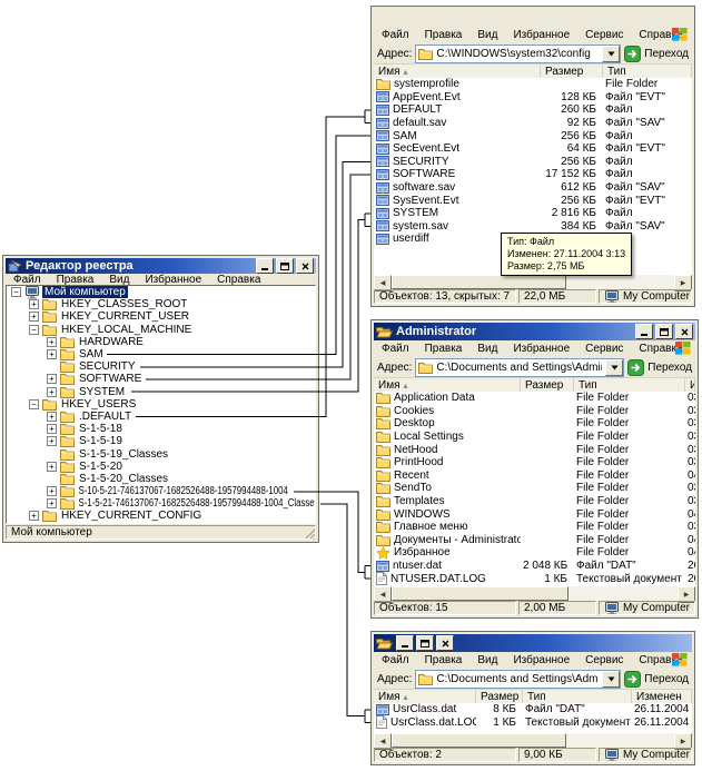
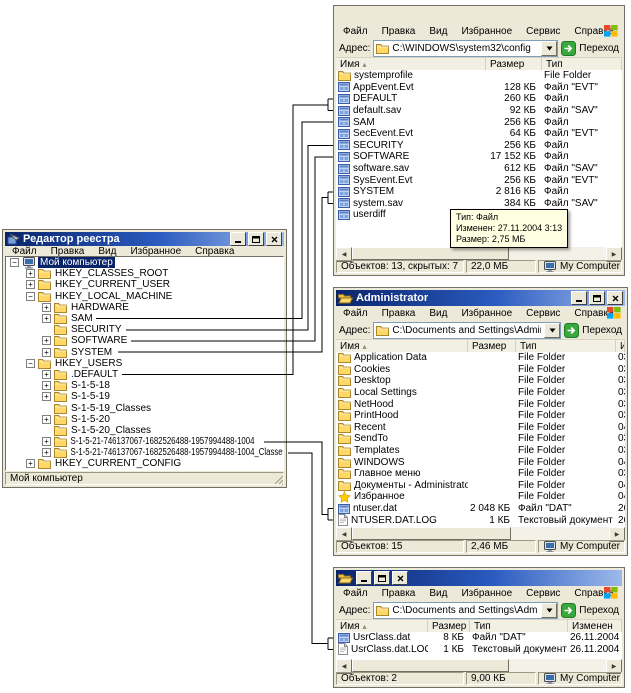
  Редактор реестра
  Файл
  Правка
  Вид
  Избранное
  Справка
  −
  Мой компьютер
  +
  HKEY_CLASSES_ROOT
  +
  HKEY_CURRENT_USER
  −
  HKEY_LOCAL_MACHINE
  +
  HARDWARE
  +
  SAM
  SECURITY
  +
  SOFTWARE
  +
  SYSTEM
  −
  HKEY_USERS
  +
  .DEFAULT
  +
  S-1-5-18
  +
  S-1-5-19
  S-1-5-19_Classes
  +
  S-1-5-20
  S-1-5-20_Classes
  +
- S-10-5-21-746137067-1682526488-1957994488-1004
+ S-1-5-21-746137067-1682526488-1957994488-1004
  +
  S-1-5-21-746137067-1682526488-1957994488-1004_Classe
  +
  HKEY_CURRENT_CONFIG
  Мой компьютер
  Файл
  Правка
  Вид
  Избранное
  Сервис
  Справа
  Адрес:
  C:\WINDOWS\system32\config
  Переход
  Имя
  ▴
  Размер
  Тип
  systemprofile
  File Folder
  AppEvent.Evt
  128 КБ
  Файл "EVT"
  DEFAULT
  260 КБ
  Файл
  default.sav
  92 КБ
  Файл "SAV"
  SAM
  256 КБ
  Файл
  SecEvent.Evt
  64 КБ
  Файл "EVT"
  SECURITY
  256 КБ
  Файл
  SOFTWARE
  17 152 КБ
  Файл
  software.sav
  612 КБ
  Файл "SAV"
  SysEvent.Evt
  256 КБ
  Файл "EVT"
  SYSTEM
  2 816 КБ
  Файл
  system.sav
  384 КБ
  Файл "SAV"
  userdiff
  Объектов: 13, скрытых: 7
  22,0 МБ
  My Computer
  Тип: Файл
  Изменен: 27.11.2004 3:13
  Размер: 2,75 МБ
  Administrator
  Файл
  Правка
  Вид
  Избранное
  Сервис
  Справк
  Адрес:
  C:\Documents and Settings\Admi
  Переход
  Имя
  ▴
  Размер
  Тип
  Application Data
  File Folder
  Cookies
  File Folder
  Desktop
  File Folder
  Local Settings
  File Folder
  NetHood
  File Folder
  PrintHood
  File Folder
  Recent
  File Folder
  SendTo
  File Folder
  Templates
  File Folder
  WINDOWS
  File Folder
  Главное меню
  File Folder
  Документы - Administrato
  File Folder
  Избранное
  File Folder
  ntuser.dat
  2 048 КБ
  Файл "DAT"
  NTUSER.DAT.LOG
  1 КБ
  Текстовый документ
  Объектов: 15
- 2,00 МБ
+ 2,46 МБ
  My Computer
  Файл
  Правка
  Вид
  Избранное
  Сервис
  Справа
  Адрес:
  Переход
  Имя
  ▴
  Размер
  Тип
  Изменен
  UsrClass.dat
  8 КБ
  Файл "DAT"
  26.11.2004
  UsrClass.dat.LO
  1 КБ
  Текстовый документ
  26.11.2004
  Объектов: 2
  9,00 КБ
  My Computer
